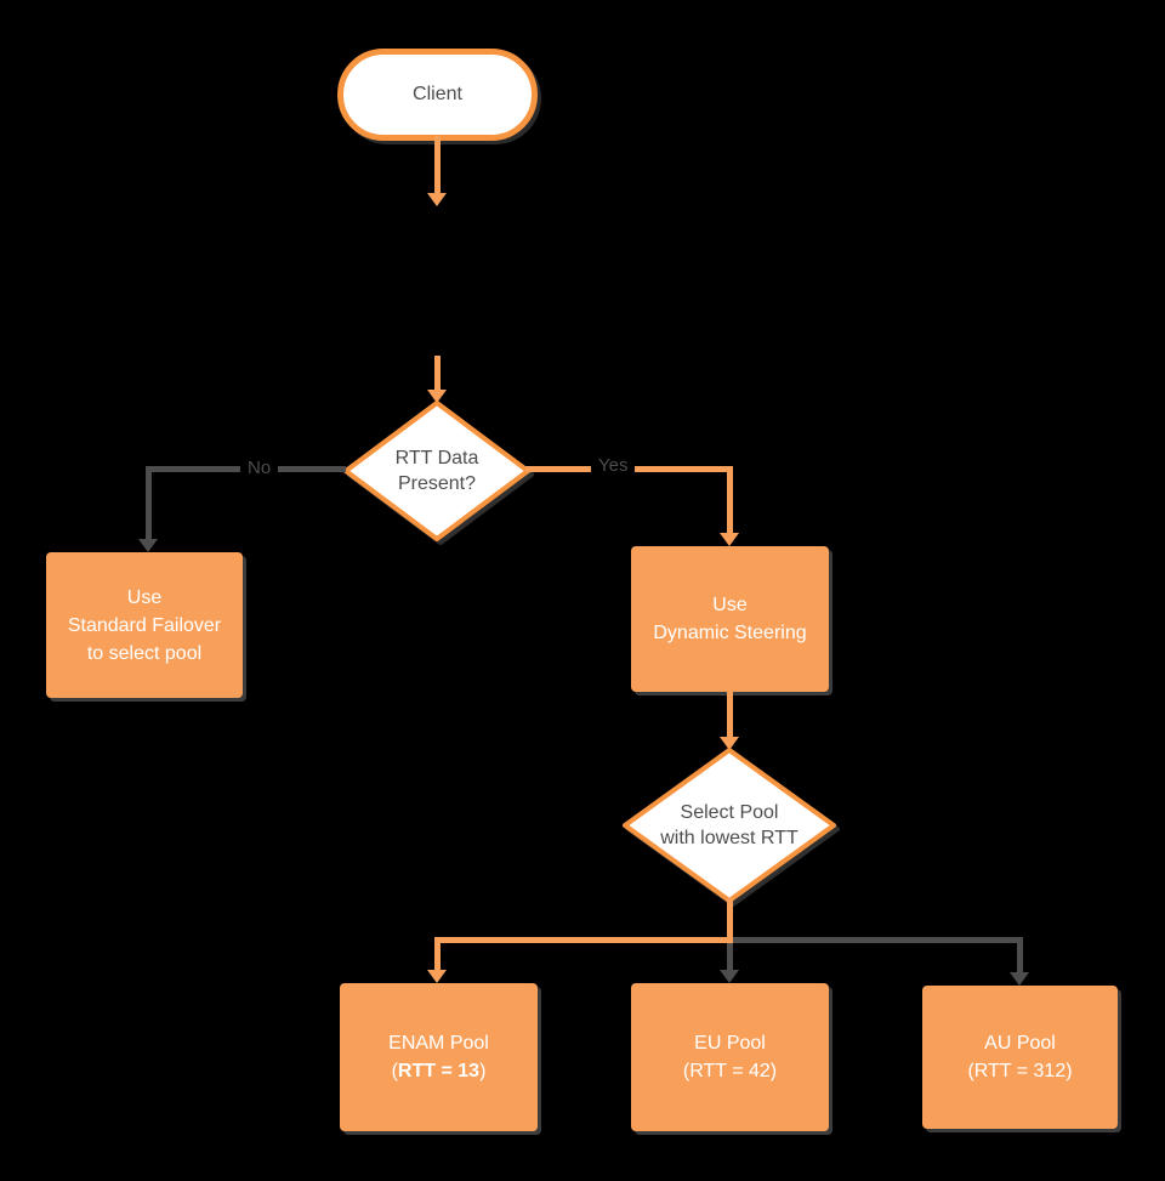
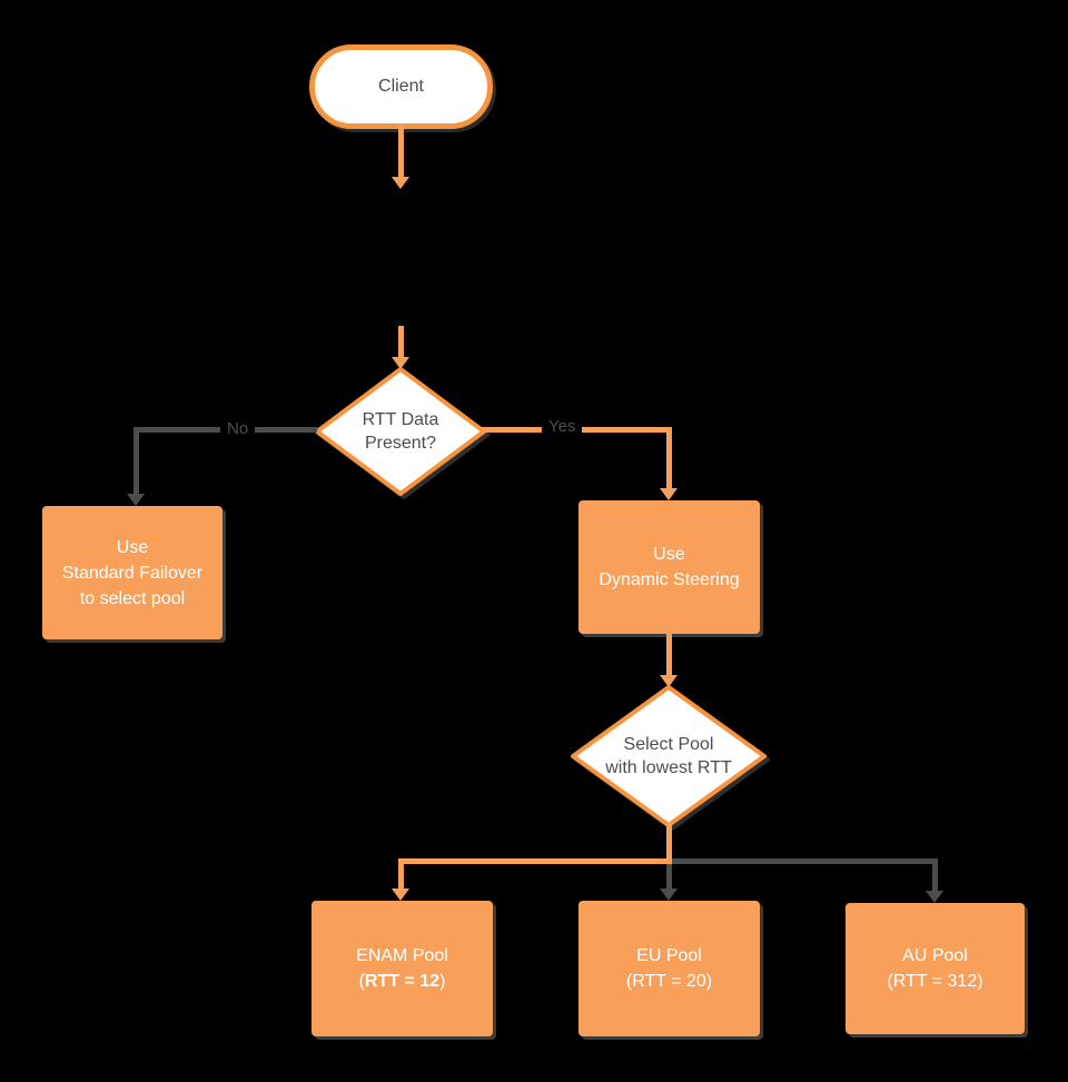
  Client
  RTT Data
  Present?
  No
  Use
  Standard Failover
  to select pool
  Yes
  Use
  Dynamic Steering
  Select Pool
  with lowest RTT
  ENAM Pool
- (RTT = 13)
+ (RTT = 12)
  EU Pool
- (RTT = 42)
+ (RTT = 20)
  AU Pool
  (RTT = 312)
